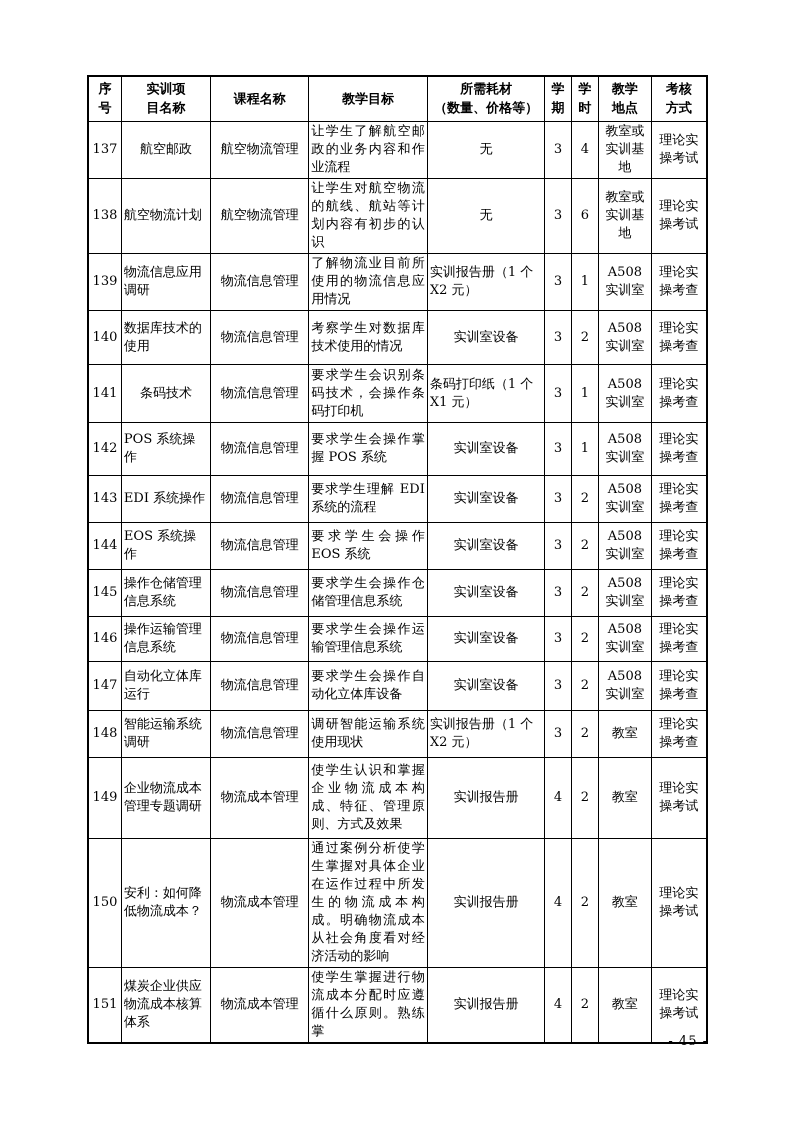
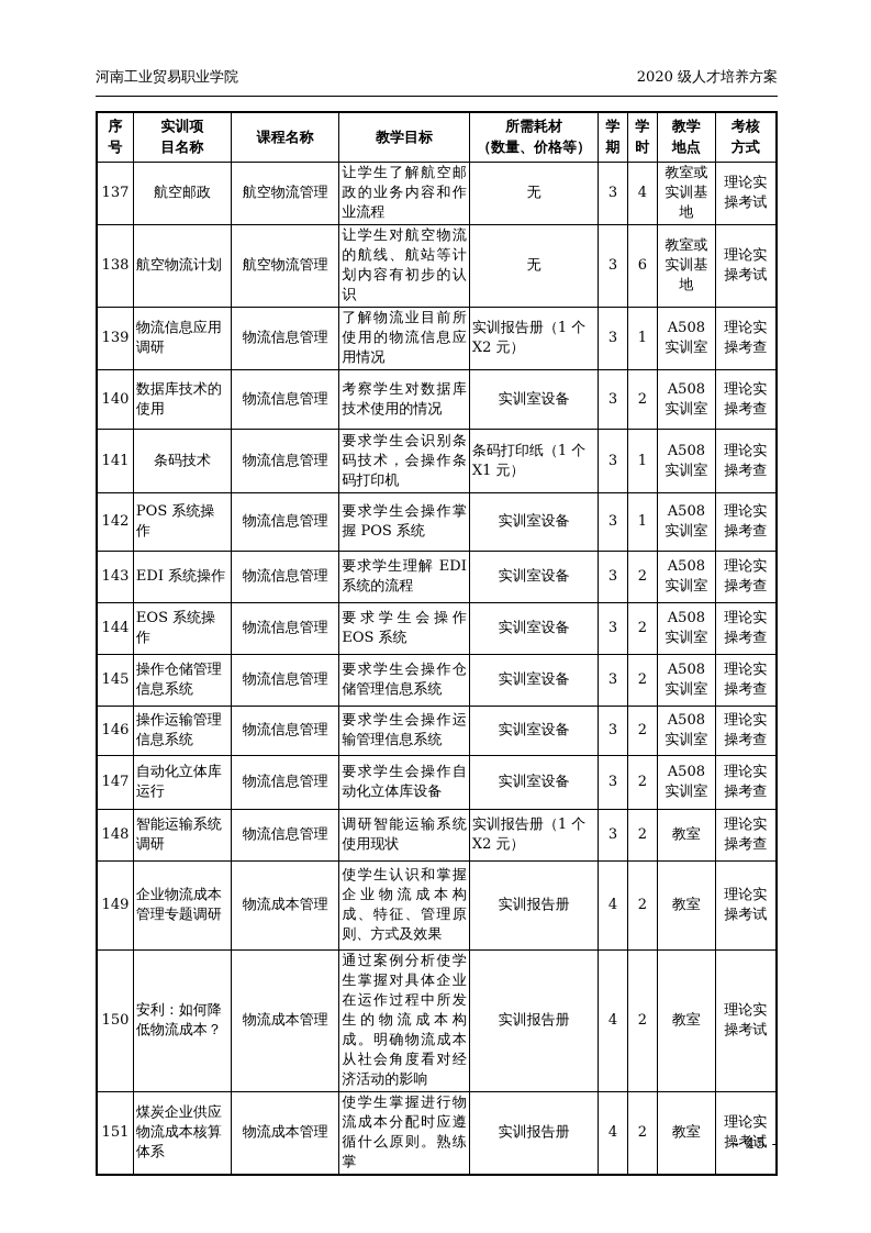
+ 河南工业贸易职业学院
+ 2020 级人才培养方案
  序 号	实训项 目名称	课程名称	教学目标	所需耗材 （数量、价格等）	学 期	学 时	教学 地点	考核 方式
  137	航空邮政	航空物流管理	让学生了解航空邮政的业务内容和作业流程	无	3	4	教室或实训基地	理论实操考试
  138	航空物流计划	航空物流管理	让学生对航空物流的航线、航站等计划内容有初步的认识	无	3	6	教室或实训基地	理论实操考试
  139	物流信息应用调研	物流信息管理	了解物流业目前所使用的物流信息应用情况	实训报告册（1 个X2 元）	3	1	A508 实训室	理论实操考查
  140	数据库技术的使用	物流信息管理	考察学生对数据库技术使用的情况	实训室设备	3	2	A508 实训室	理论实操考查
  141	条码技术	物流信息管理	要求学生会识别条码技术，会操作条码打印机	条码打印纸（1 个X1 元）	3	1	A508 实训室	理论实操考查
  142	POS 系统操作	物流信息管理	要求学生会操作掌握 POS 系统	实训室设备	3	1	A508 实训室	理论实操考查
  143	EDI 系统操作	物流信息管理	要求学生理解 EDI 系统的流程	实训室设备	3	2	A508 实训室	理论实操考查
  144	EOS 系统操作	物流信息管理	要求学生会操作 EOS 系统	实训室设备	3	2	A508 实训室	理论实操考查
  145	操作仓储管理信息系统	物流信息管理	要求学生会操作仓储管理信息系统	实训室设备	3	2	A508 实训室	理论实操考查
  146	操作运输管理信息系统	物流信息管理	要求学生会操作运输管理信息系统	实训室设备	3	2	A508 实训室	理论实操考查
  147	自动化立体库运行	物流信息管理	要求学生会操作自动化立体库设备	实训室设备	3	2	A508 实训室	理论实操考查
  148	智能运输系统调研	物流信息管理	调研智能运输系统使用现状	实训报告册（1 个X2 元）	3	2	教室	理论实操考查
  149	企业物流成本管理专题调研	物流成本管理	使学生认识和掌握企业物流成本构成、特征、管理原则、方式及效果	实训报告册	4	2	教室	理论实操考试
  150	安利：如何降低物流成本？	物流成本管理	通过案例分析使学生掌握对具体企业在运作过程中所发生的物流成本构成。明确物流成本从社会角度看对经济活动的影响	实训报告册	4	2	教室	理论实操考试
  151	煤炭企业供应物流成本核算体系	物流成本管理	使学生掌握进行物流成本分配时应遵循什么原则。熟练掌	实训报告册	4	2	教室	理论实操考试
  - 45 -
